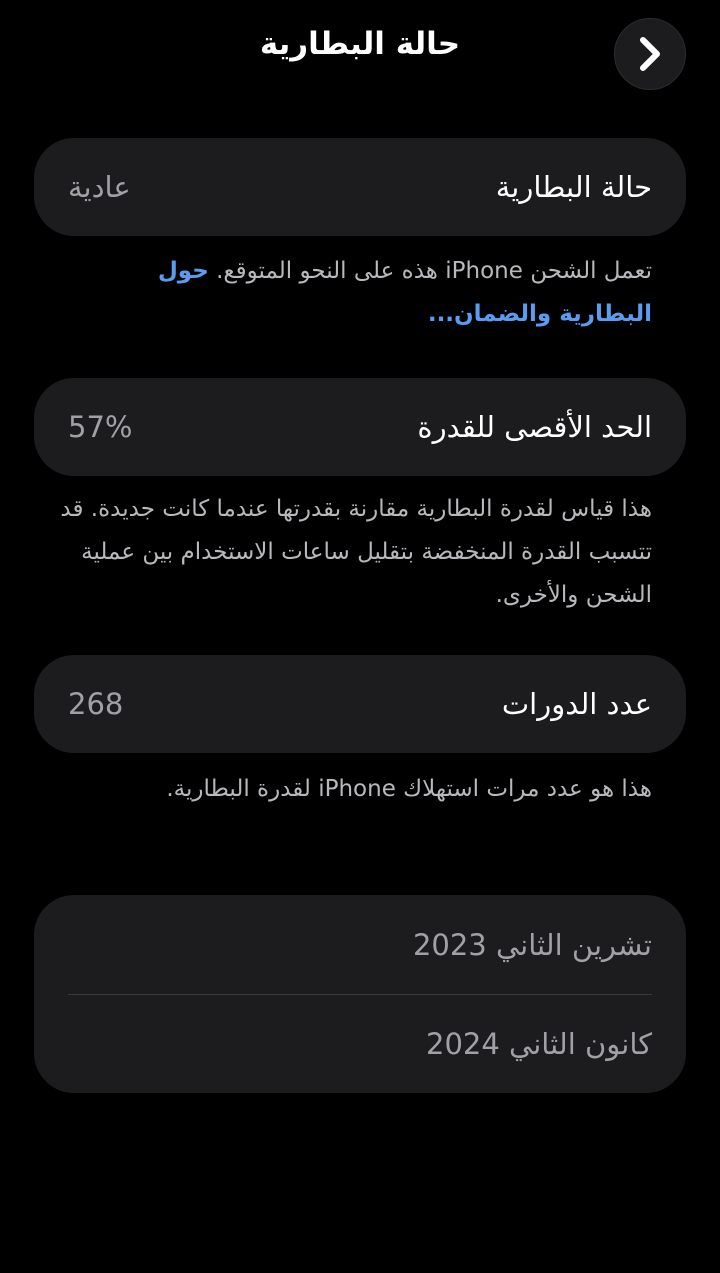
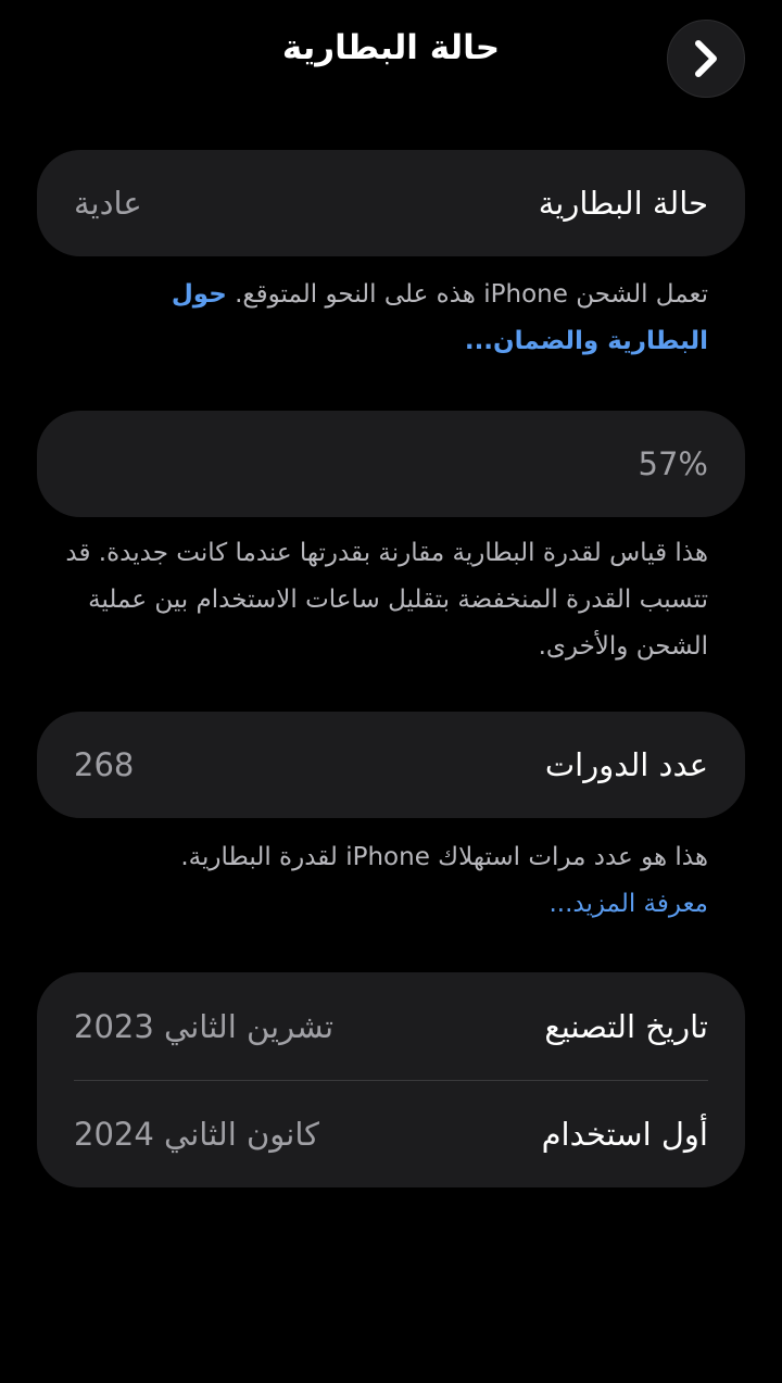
  حالة البطارية
  حالة البطارية
  عادية
  تعمل الشحن iPhone هذه على النحو المتوقع. حول البطارية والضمان...
- الحد الأقصى للقدرة
  57%
  هذا قياس لقدرة البطارية مقارنة بقدرتها عندما كانت جديدة. قد تتسبب القدرة المنخفضة بتقليل ساعات الاستخدام بين عملية الشحن والأخرى.
  عدد الدورات
  268
  هذا هو عدد مرات استهلاك iPhone لقدرة البطارية.
+ معرفة المزيد...
+ تاريخ التصنيع
  تشرين الثاني 2023
+ أول استخدام
  كانون الثاني 2024
